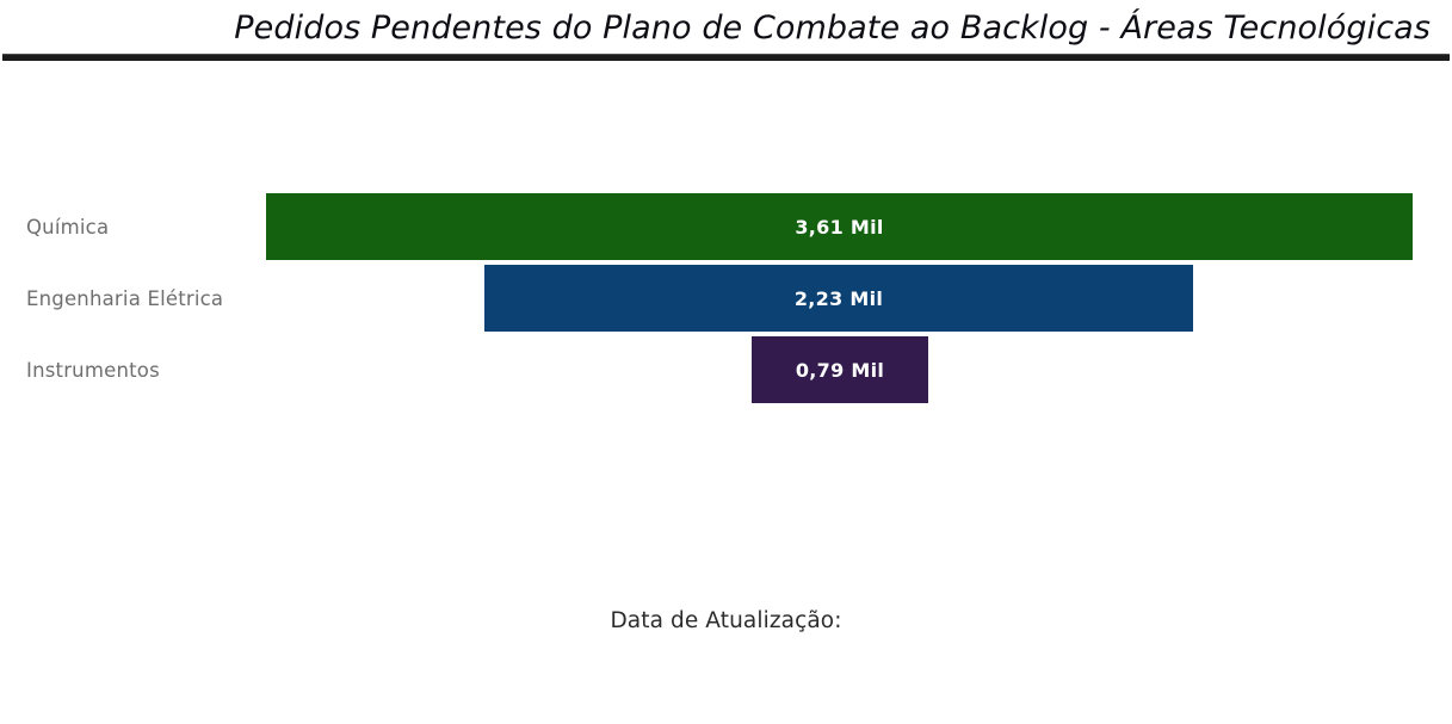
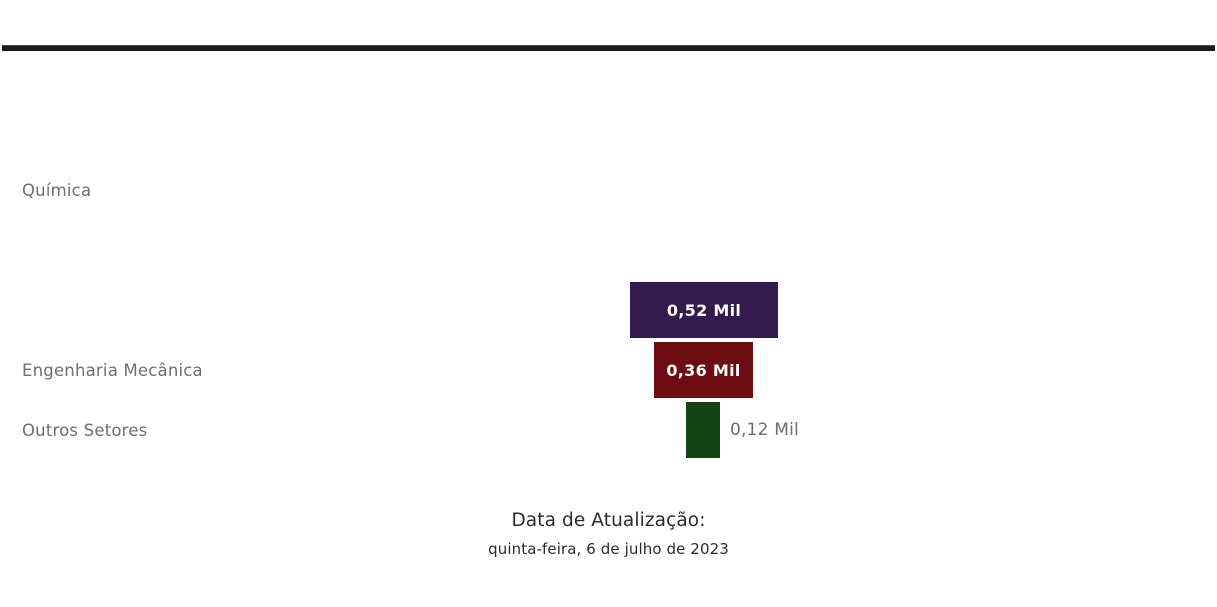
- Pedidos Pendentes do Plano de Combate ao Backlog - Áreas Tecnológicas
  Química
- 3,61 Mil
- Engenharia Elétrica
- 2,23 Mil
- Instrumentos
- 0,79 Mil
+ 0,52 Mil
+ Engenharia Mecânica
+ 0,36 Mil
+ Outros Setores
+ 0,12 Mil
  Data de Atualização:
+ quinta-feira, 6 de julho de 2023
